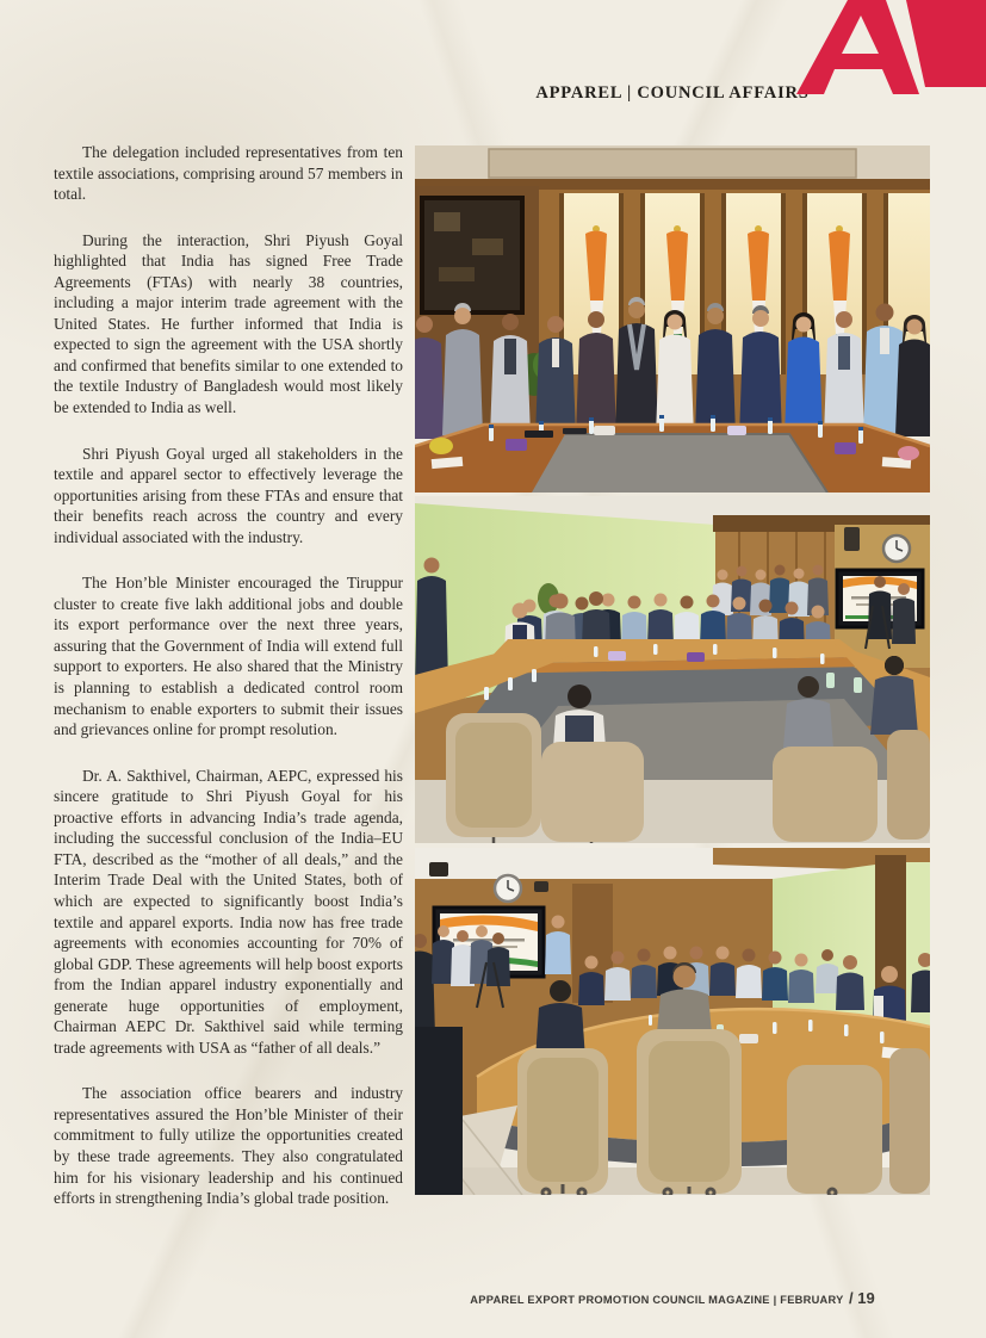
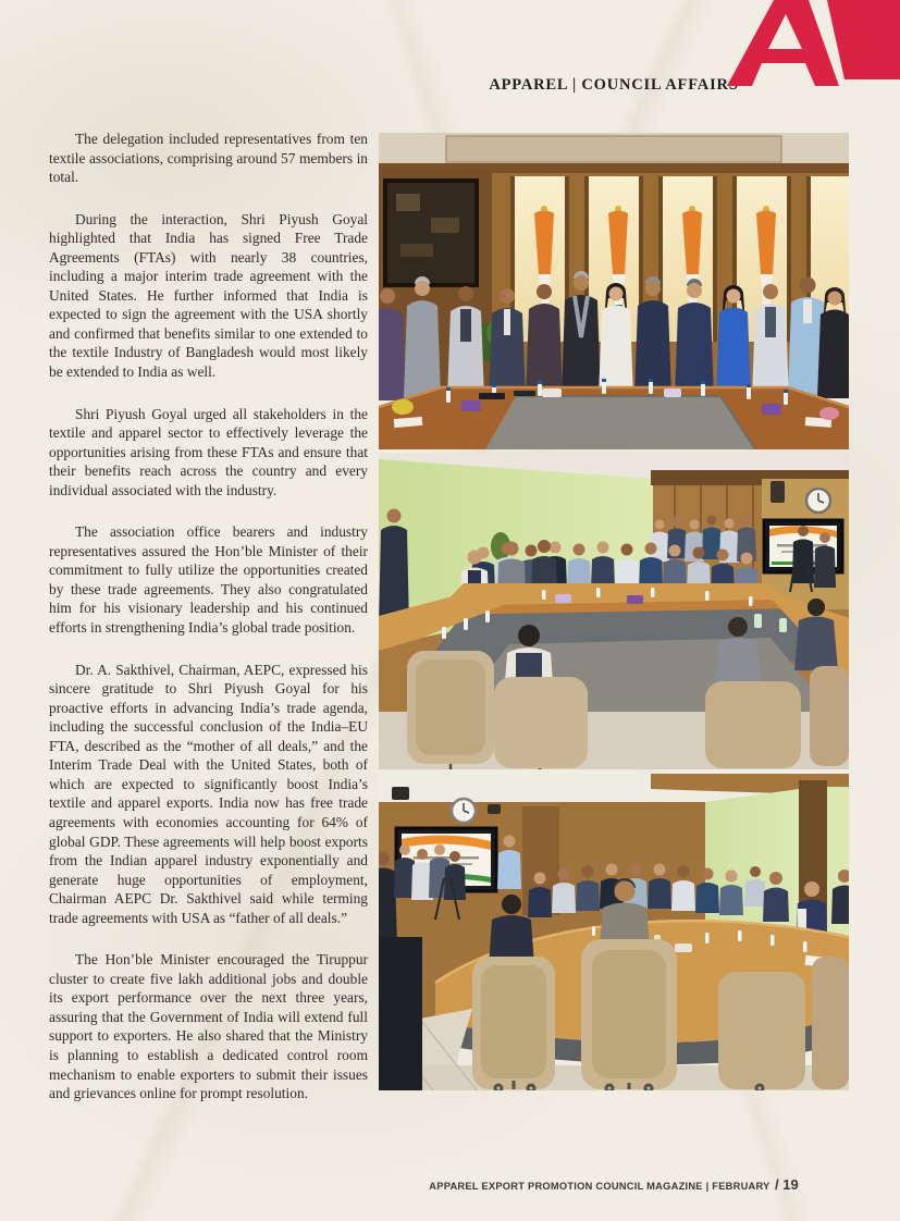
  APPAREL | COUNCIL AFFAIR
  The delegation included representatives from ten textile associations, comprising around 57 members in total.
  During the interaction, Shri Piyush Goyal highlighted that India has signed Free Trade Agreements (FTAs) with nearly 38 countries, including a major interim trade agreement with the United States. He further informed that India is expected to sign the agreement with the USA shortly and confirmed that benefits similar to one extended to the textile Industry of Bangladesh would most likely be extended to India as well.
  Shri Piyush Goyal urged all stakeholders in the textile and apparel sector to effectively leverage the opportunities arising from these FTAs and ensure that their benefits reach across the country and every individual associated with the industry.
- The Hon’ble Minister encouraged the Tiruppur cluster to create five lakh additional jobs and double its export performance over the next three years, assuring that the Government of India will extend full support to exporters. He also shared that the Ministry is planning to establish a dedicated control room mechanism to enable exporters to submit their issues and grievances online for prompt resolution.
+ The association office bearers and industry representatives assured the Hon’ble Minister of their commitment to fully utilize the opportunities created by these trade agreements. They also congratulated him for his visionary leadership and his continued efforts in strengthening India’s global trade position.
- Dr. A. Sakthivel, Chairman, AEPC, expressed his sincere gratitude to Shri Piyush Goyal for his proactive efforts in advancing India’s trade agenda, including the successful conclusion of the India–EU FTA, described as the “mother of all deals,” and the Interim Trade Deal with the United States, both of which are expected to significantly boost India’s textile and apparel exports. India now has free trade agreements with economies accounting for 70% of global GDP. These agreements will help boost exports from the Indian apparel industry exponentially and generate huge opportunities of employment, Chairman AEPC Dr. Sakthivel said while terming trade agreements with USA as “father of all deals.”
+ Dr. A. Sakthivel, Chairman, AEPC, expressed his sincere gratitude to Shri Piyush Goyal for his proactive efforts in advancing India’s trade agenda, including the successful conclusion of the India–EU FTA, described as the “mother of all deals,” and the Interim Trade Deal with the United States, both of which are expected to significantly boost India’s textile and apparel exports. India now has free trade agreements with economies accounting for 64% of global GDP. These agreements will help boost exports from the Indian apparel industry exponentially and generate huge opportunities of employment, Chairman AEPC Dr. Sakthivel said while terming trade agreements with USA as “father of all deals.”
- The association office bearers and industry representatives assured the Hon’ble Minister of their commitment to fully utilize the opportunities created by these trade agreements. They also congratulated him for his visionary leadership and his continued efforts in strengthening India’s global trade position.
+ The Hon’ble Minister encouraged the Tiruppur cluster to create five lakh additional jobs and double its export performance over the next three years, assuring that the Government of India will extend full support to exporters. He also shared that the Ministry is planning to establish a dedicated control room mechanism to enable exporters to submit their issues and grievances online for prompt resolution.
  APPAREL EXPORT PROMOTION COUNCIL MAGAZINE | FEBRUARY / 19
